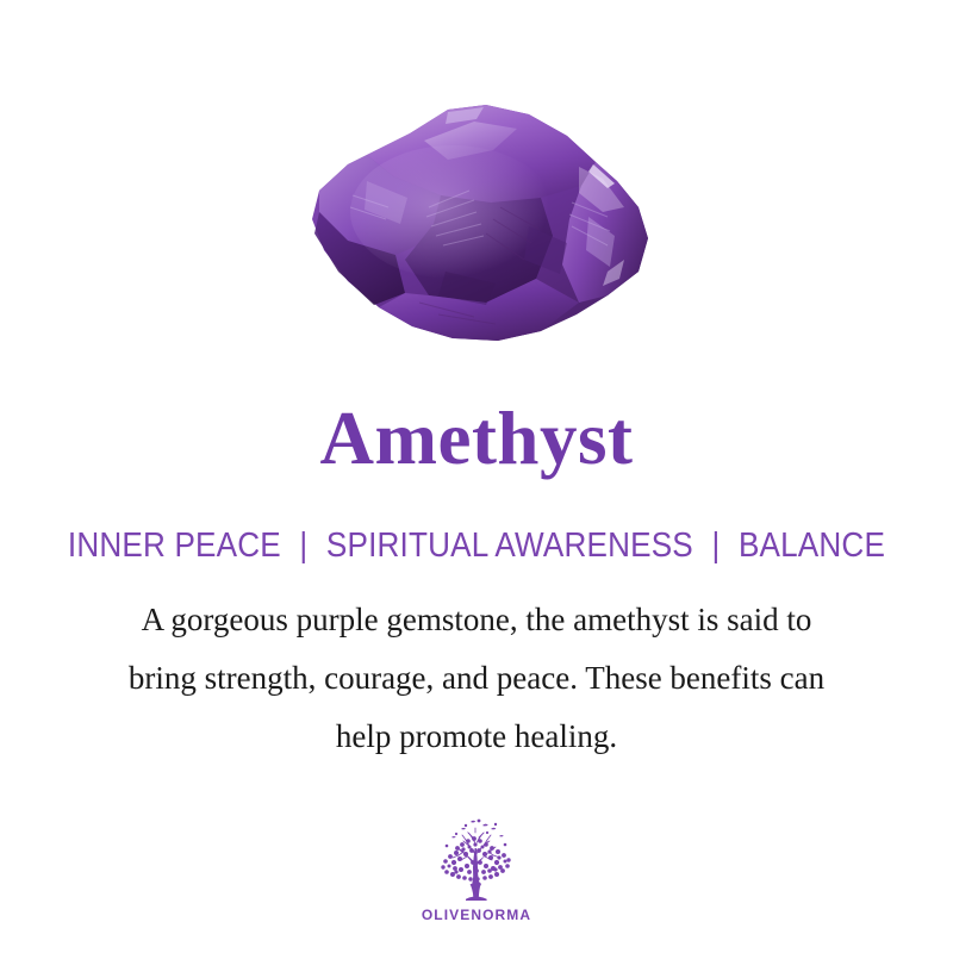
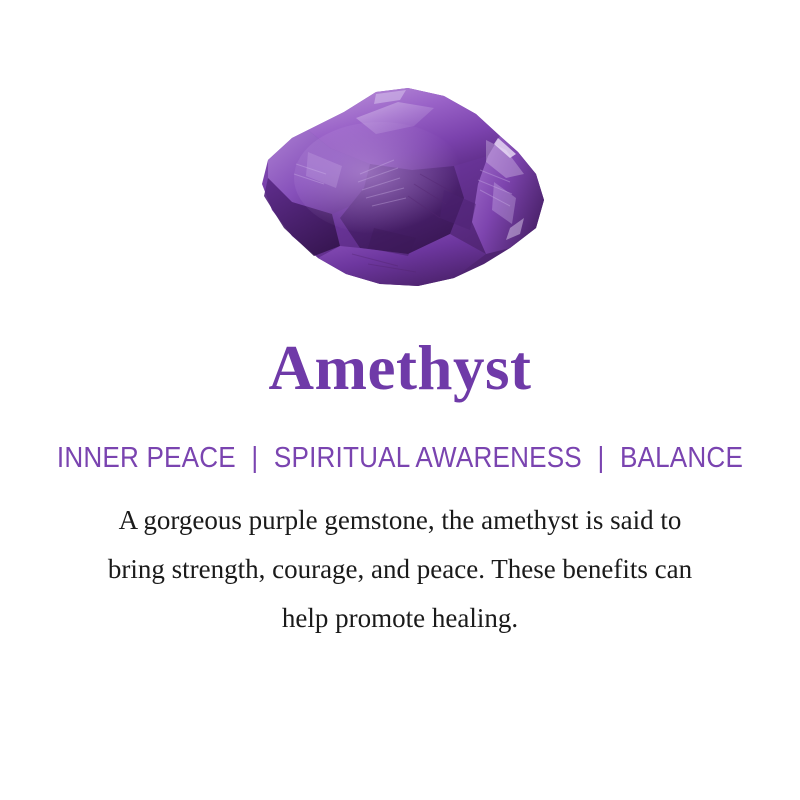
  Amethyst
  INNER PEACE | SPIRITUAL AWARENESS | BALANCE
  A gorgeous purple gemstone, the amethyst is said to
  bring strength, courage, and peace. These benefits can
  help promote healing.
- OLIVENORMA
